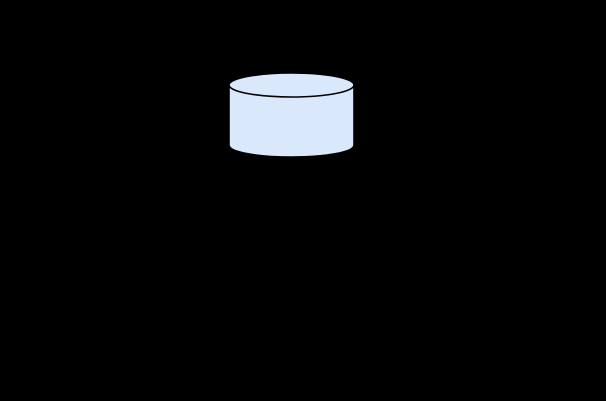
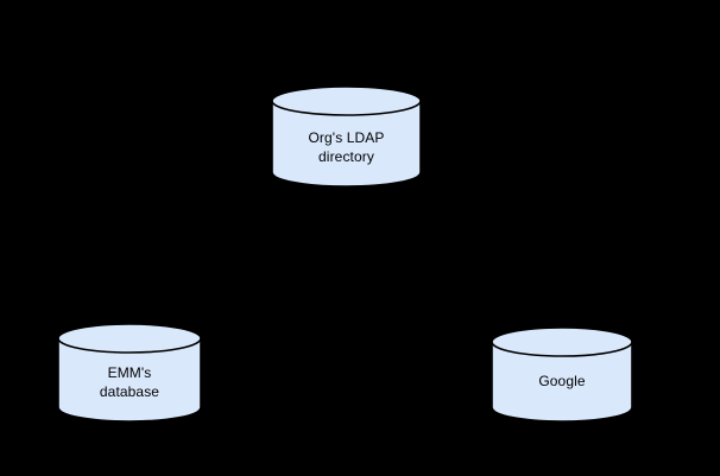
+ Org's LDAP
+ directory
+ EMM's
+ database
+ Google
